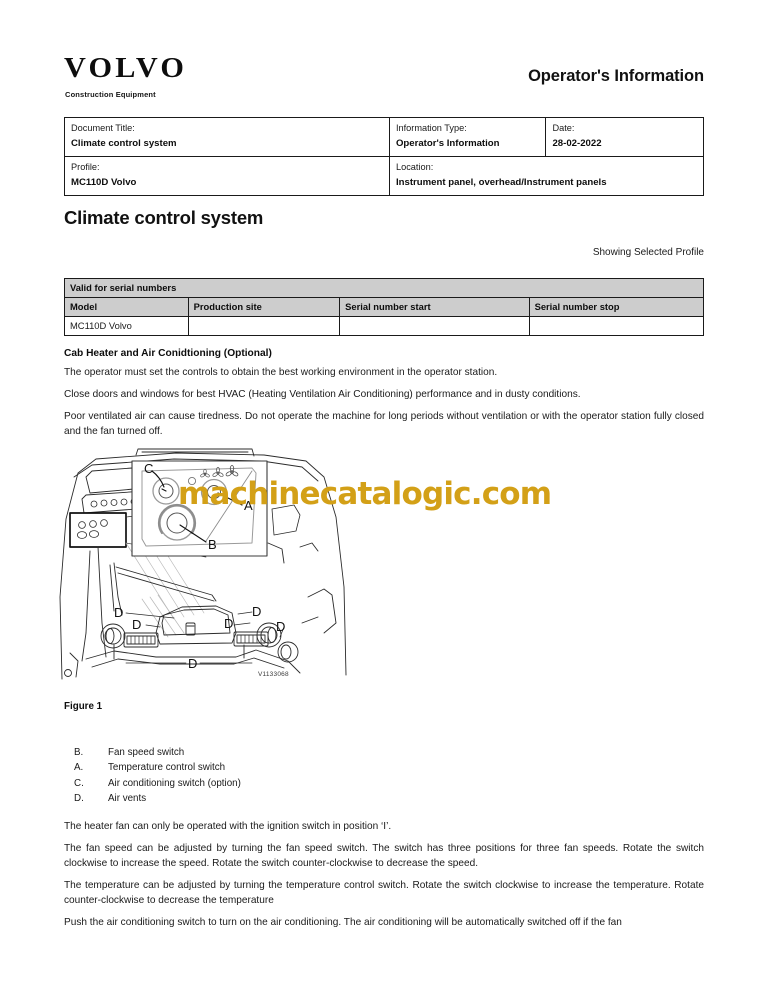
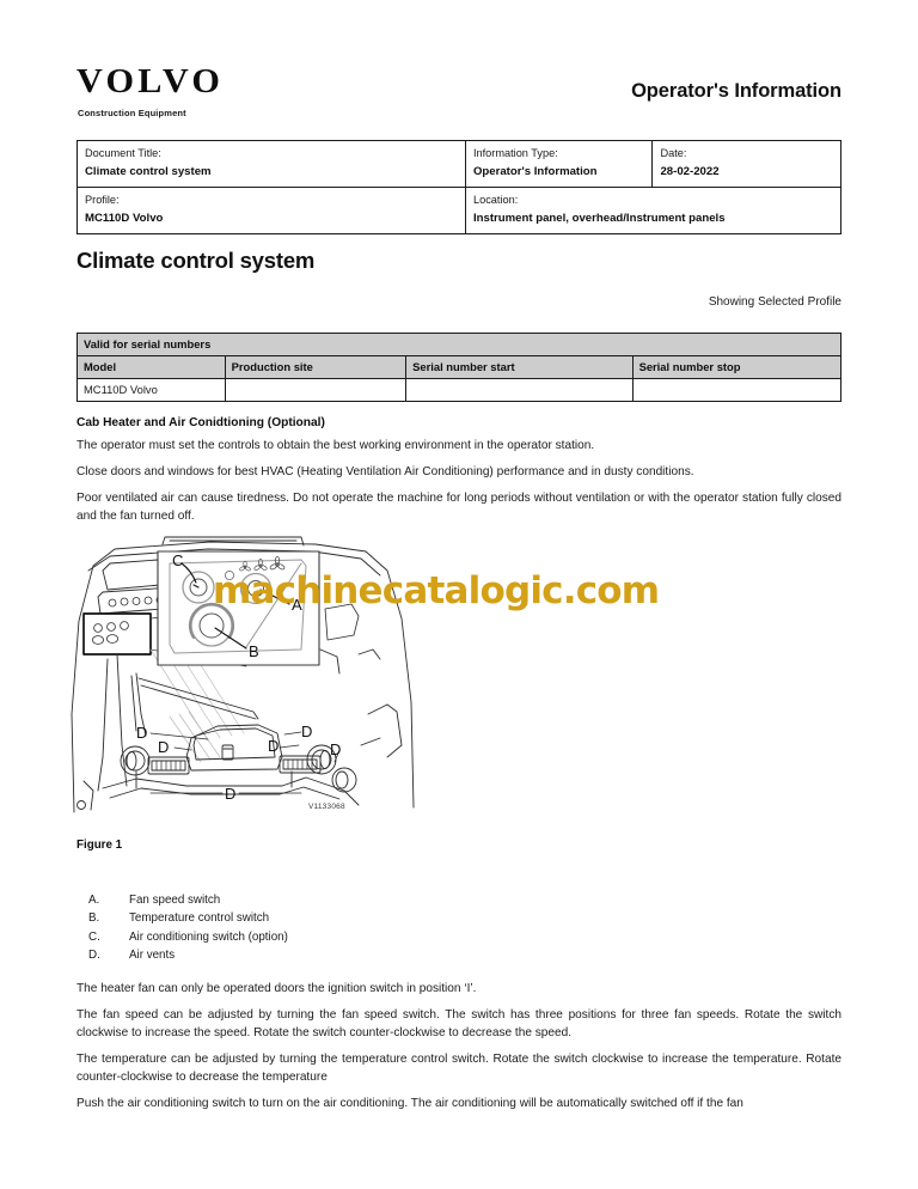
  VOLVO
  Construction Equipment
  Operator's Information
  Document Title:
  Climate control system
  Information Type:
  Operator's Information
  Date:
  28-02-2022
  Profile:
  MC110D Volvo
  Location:
  Instrument panel, overhead/Instrument panels
  Climate control system
  Showing Selected Profile
  Valid for serial numbers
  Model
  Production site
  Serial number start
  Serial number stop
  MC110D Volvo
  Cab Heater and Air Conidtioning (Optional)
  The operator must set the controls to obtain the best working environment in the operator station.
  Close doors and windows for best HVAC (Heating Ventilation Air Conditioning) performance and in dusty conditions.
  Poor ventilated air can cause tiredness. Do not operate the machine for long periods without ventilation or with the operator station fully closed and the fan turned off.
  C
  A
  B
  D
  D
  D
  D
  D
  D
  machinecatalogic.com
  Figure 1
- B.
+ A.
  Fan speed switch
- A.
+ B.
  Temperature control switch
  C.
  Air conditioning switch (option)
  D.
  Air vents
- The heater fan can only be operated with the ignition switch in position ‘I’.
+ The heater fan can only be operated doors the ignition switch in position ‘I’.
  The fan speed can be adjusted by turning the fan speed switch. The switch has three positions for three fan speeds. Rotate the switch clockwise to increase the speed. Rotate the switch counter-clockwise to decrease the speed.
  The temperature can be adjusted by turning the temperature control switch. Rotate the switch clockwise to increase the temperature. Rotate counter-clockwise to decrease the temperature
  Push the air conditioning switch to turn on the air conditioning. The air conditioning will be automatically switched off if the fan
